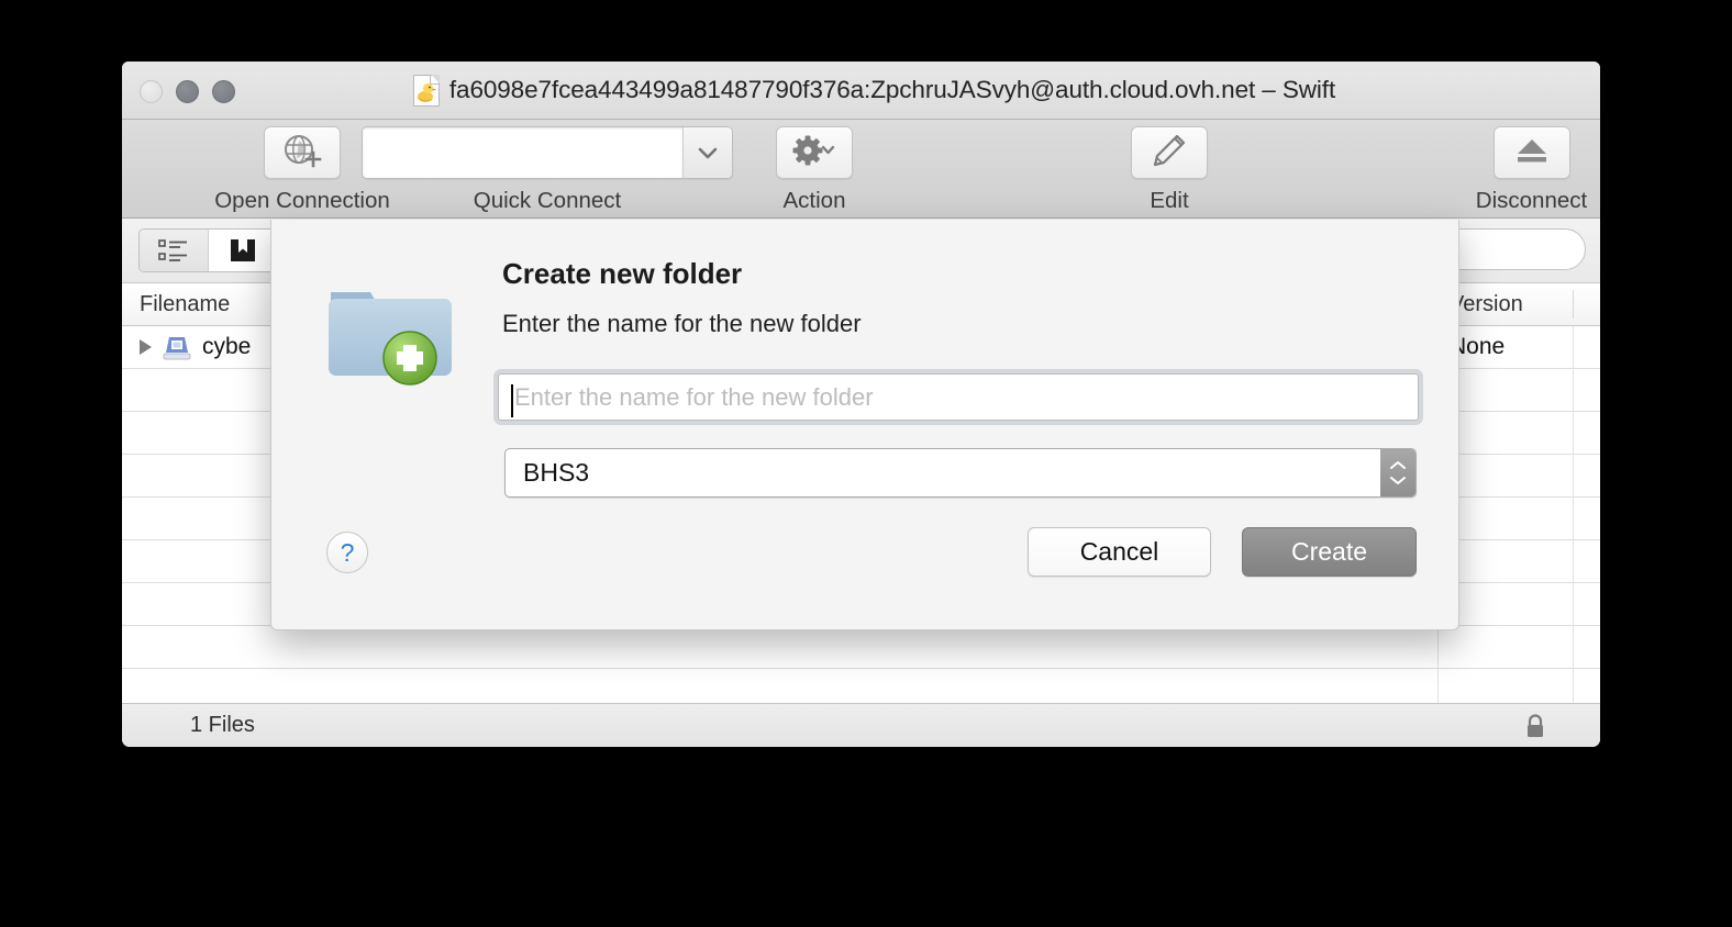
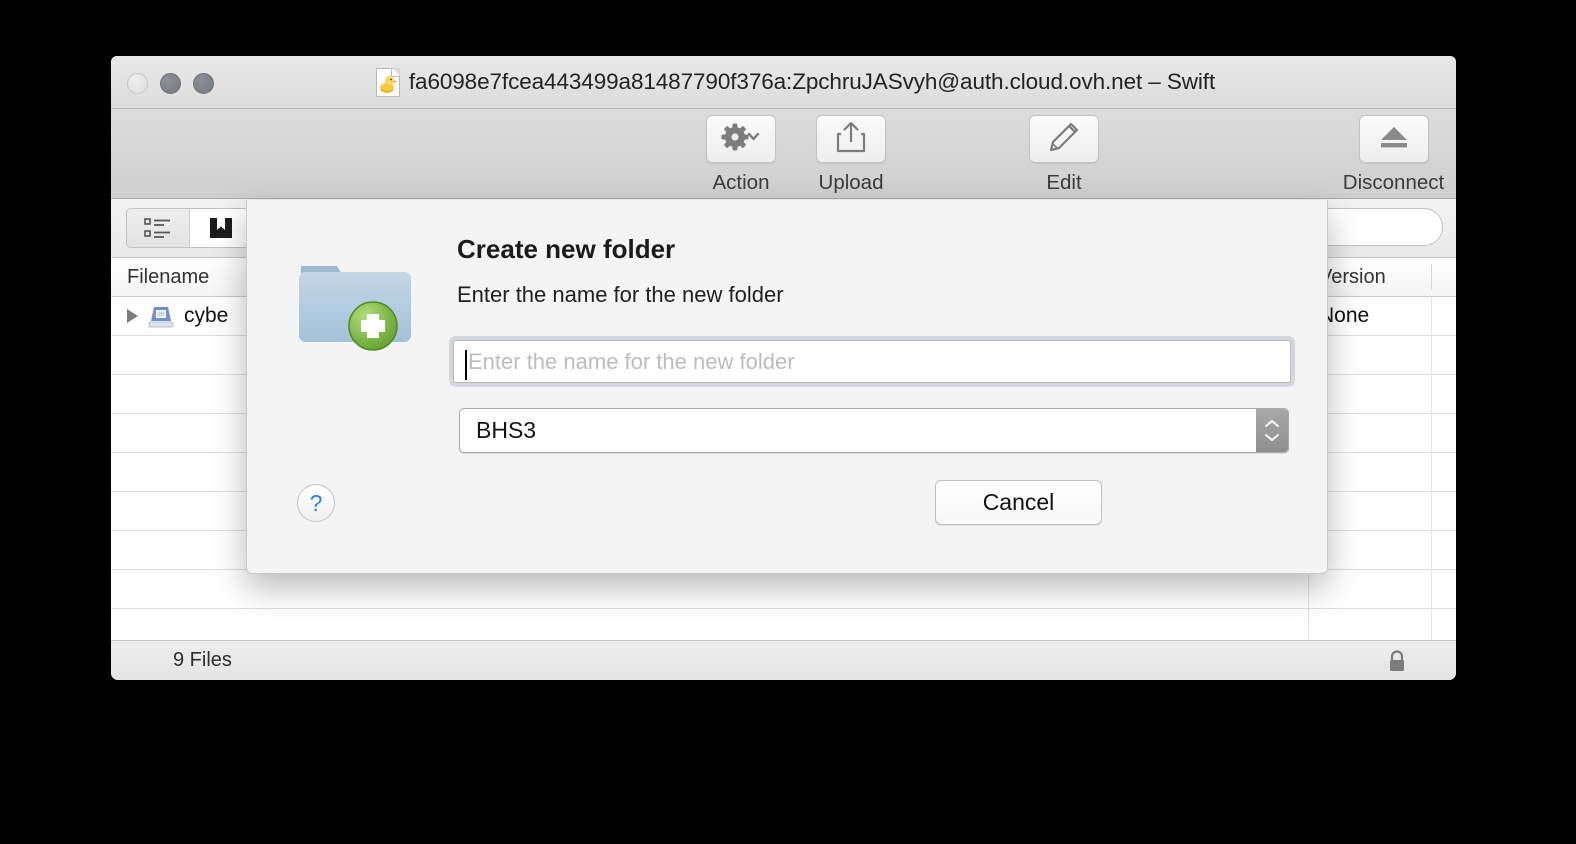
  fa6098e7fcea443499a81487790f376a:ZpchruJASvyh@auth.cloud.ovh.net – Swift
- Open Connection
- Quick Connect
  Action
+ Upload
  Edit
  Disconnect
  Filename
  ersion
  cybe
  one
- 1 Files
+ 9 Files
  Create new folder
  Enter the name for the new folder
  Enter the name for the new folder
  BHS3
  ?
  Cancel
- Create
